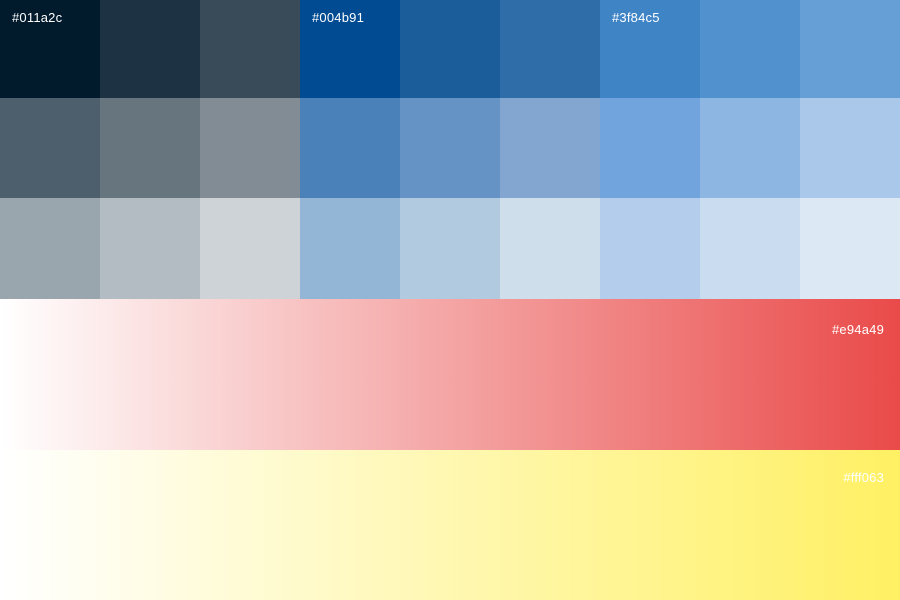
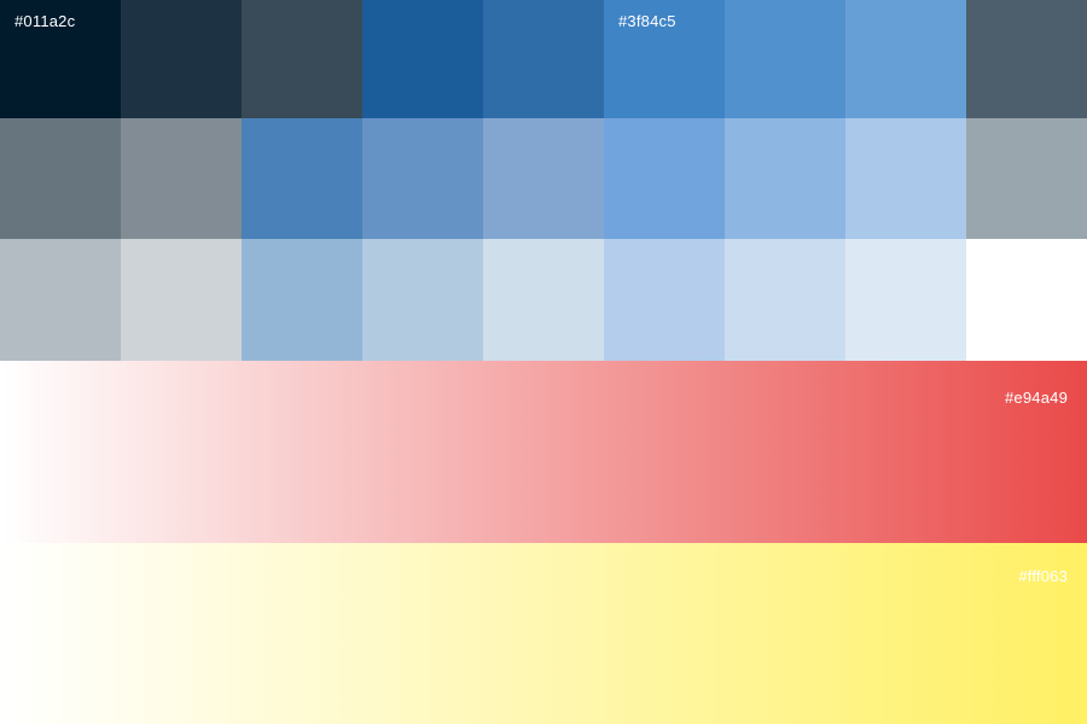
  #011a2c
- #004b91
  #3f84c5
  #e94a49
  #fff063
